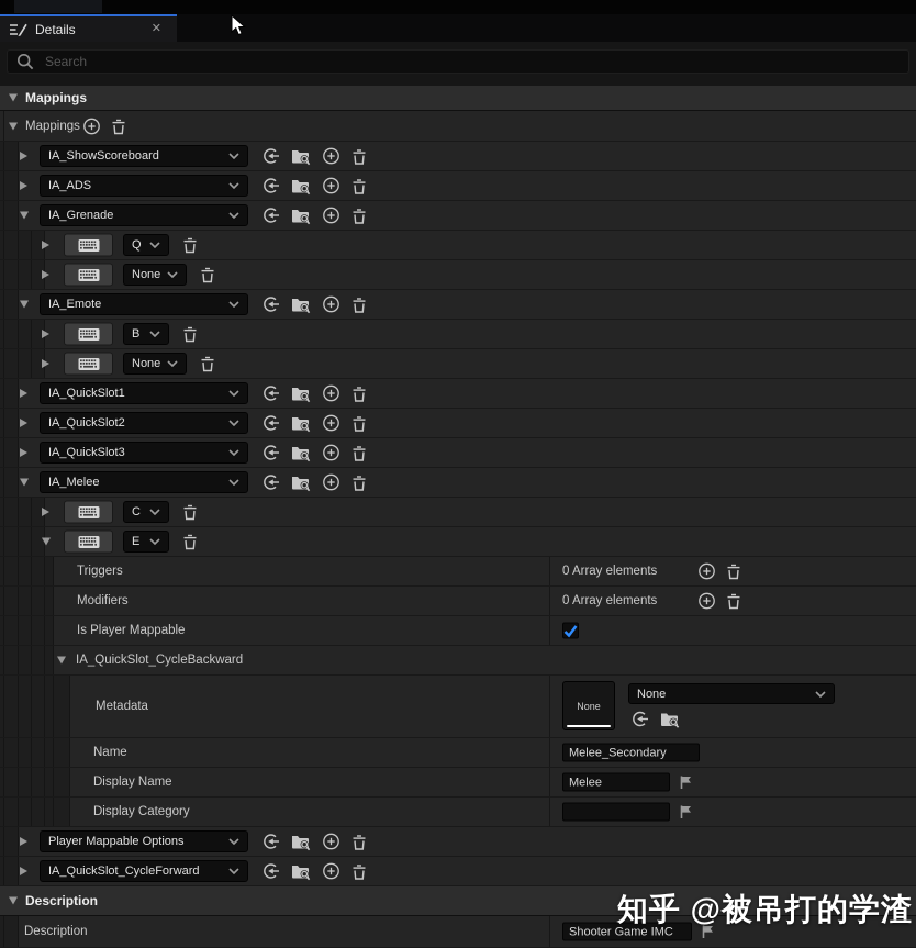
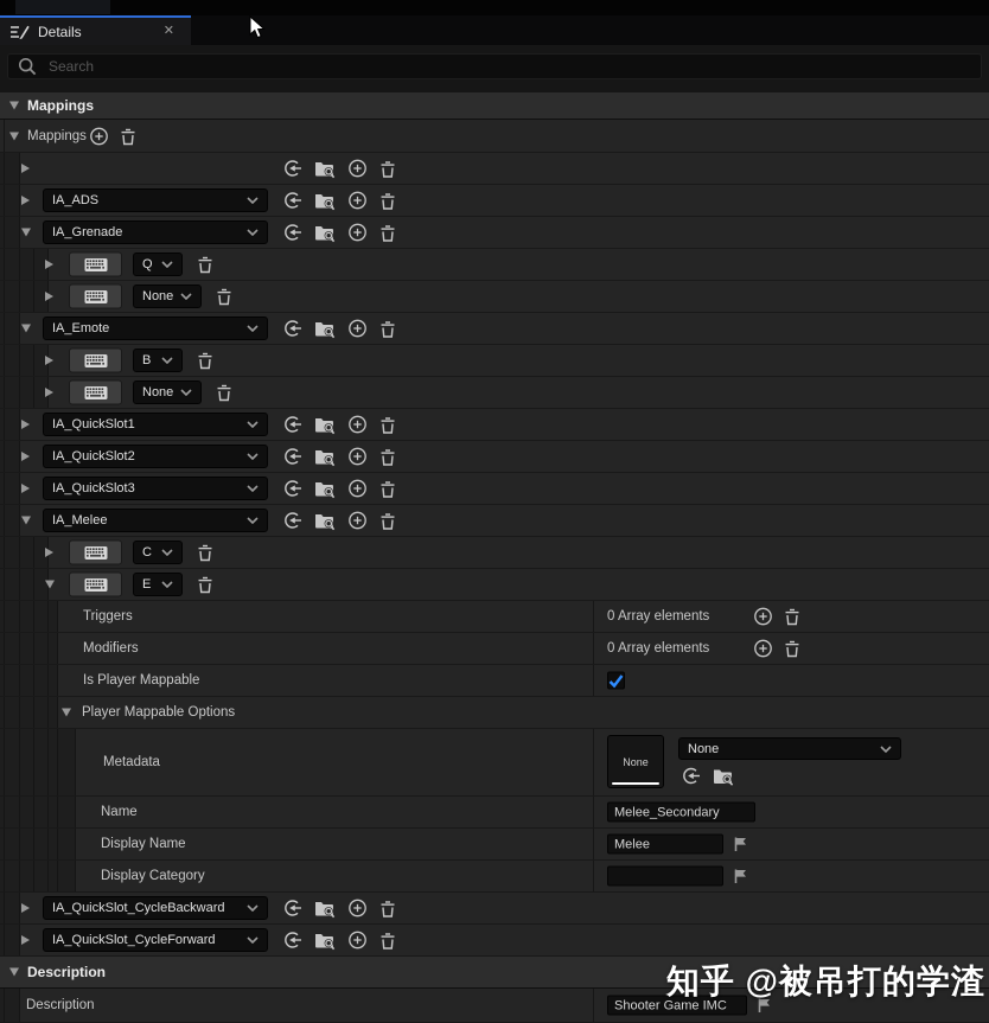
  Details
  ✕
  Search
  Mappings
  Mappings
- IA_ShowScoreboard
  IA_ADS
  IA_Grenade
  Q
  None
  IA_Emote
  B
  None
  IA_QuickSlot1
  IA_QuickSlot2
  IA_QuickSlot3
  IA_Melee
  C
  E
  Triggers
  0 Array elements
  Modifiers
  0 Array elements
  Is Player Mappable
- IA_QuickSlot_CycleBackward
+ Player Mappable Options
  Metadata
  None
  None
  Name
  Melee_Secondary
  Display Name
  Melee
  Display Category
- Player Mappable Options
+ IA_QuickSlot_CycleBackward
  IA_QuickSlot_CycleForward
  Description
  Description
  Shooter Game IMC
  知乎 @被吊打的学渣
